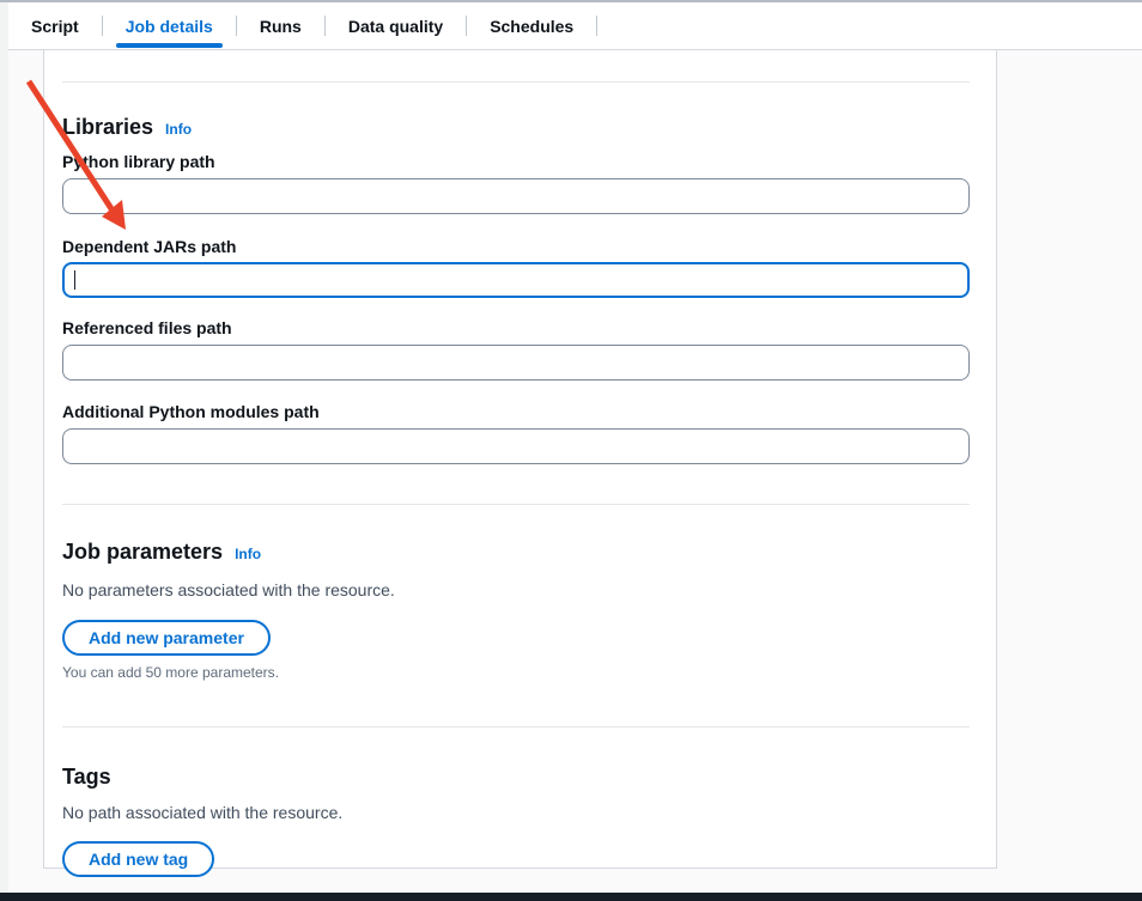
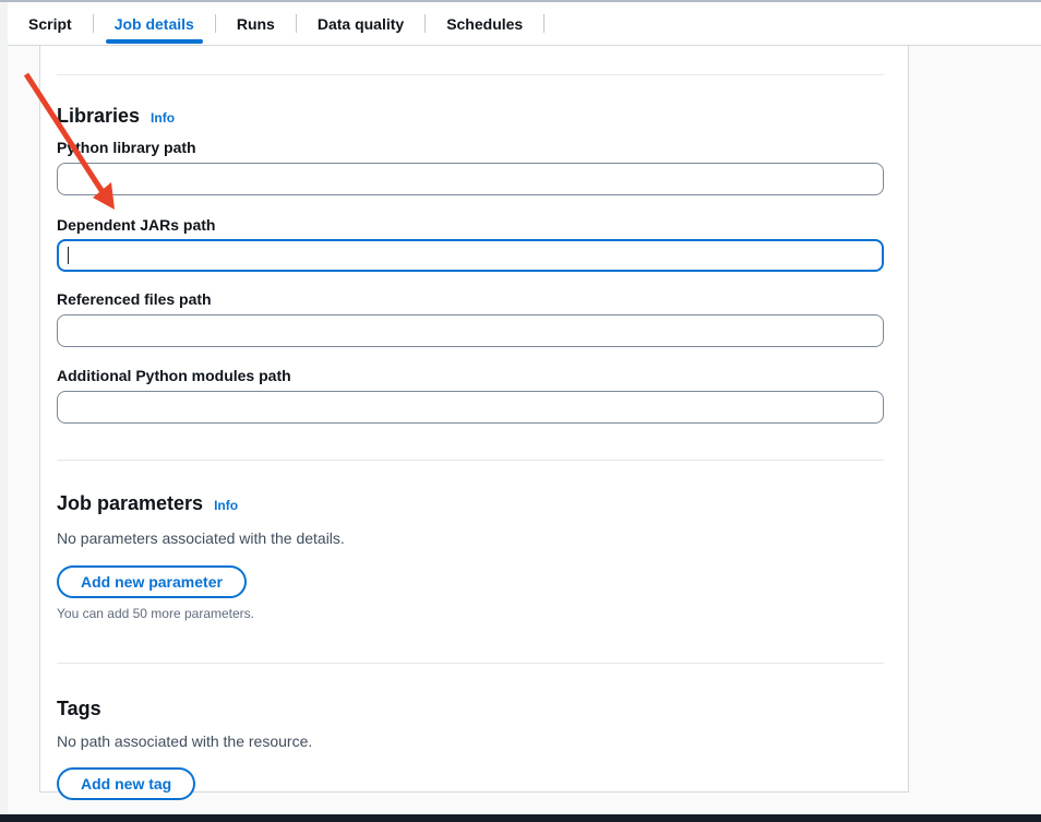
  Script
  Job details
  Runs
  Data quality
  Schedules
  Libraries
  Info
  Pthon library path
  Dependent JARs path
  Referenced files path
  Additional Python modules path
  Job parameters
  Info
- No parameters associated with the resource.
+ No parameters associated with the details.
  Add new parameter
  You can add 50 more parameters.
  Tags
  No path associated with the resource.
  Add new tag
